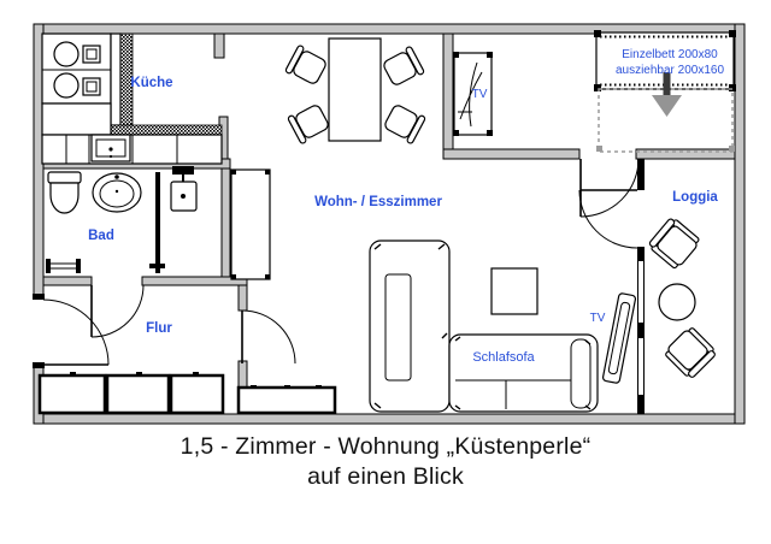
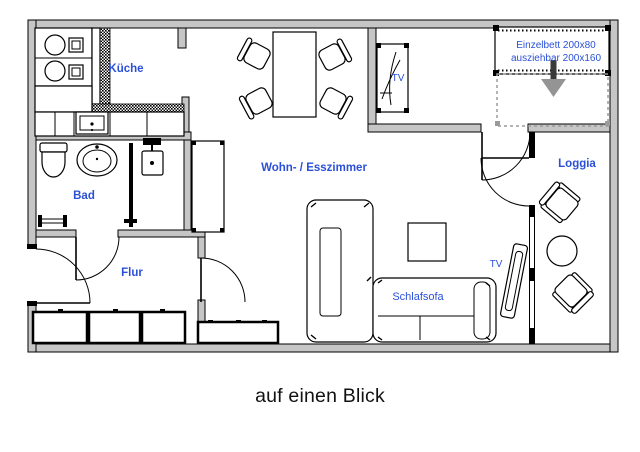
  Küche
  Bad
  Flur
  Schlafsofa
  TV
  Wohn- / Esszimmer
  TV
  Einzelbett 200x80
  ausziehbar 200x160
  Loggia
- 1,5 - Zimmer - Wohnung „Küstenperle“
  auf einen Blick
